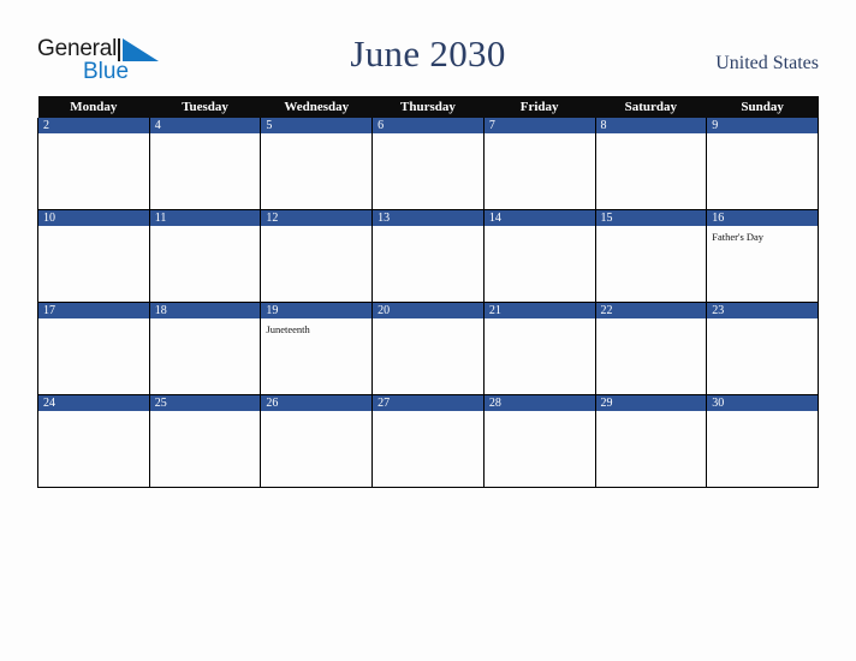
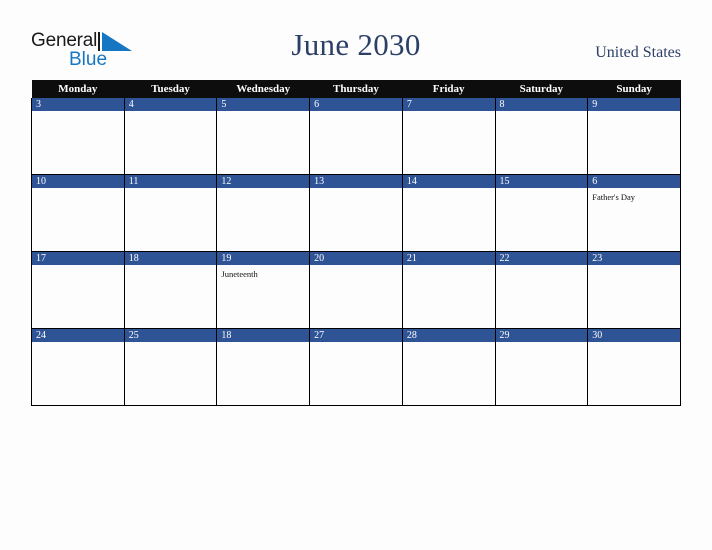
  General
  Blue
  June 2030
  United States
  Monday	Tuesday	Wednesday	Thursday	Friday	Saturday	Sunday
- 2	4	5	6	7	8	9
+ 3	4	5	6	7	8	9
- 10	11	12	13	14	15	16Father's Day
+ 10	11	12	13	14	15	6Father's Day
  17	18	19Juneteenth	20	21	22	23
- 24	25	26	27	28	29	30
+ 24	25	18	27	28	29	30
